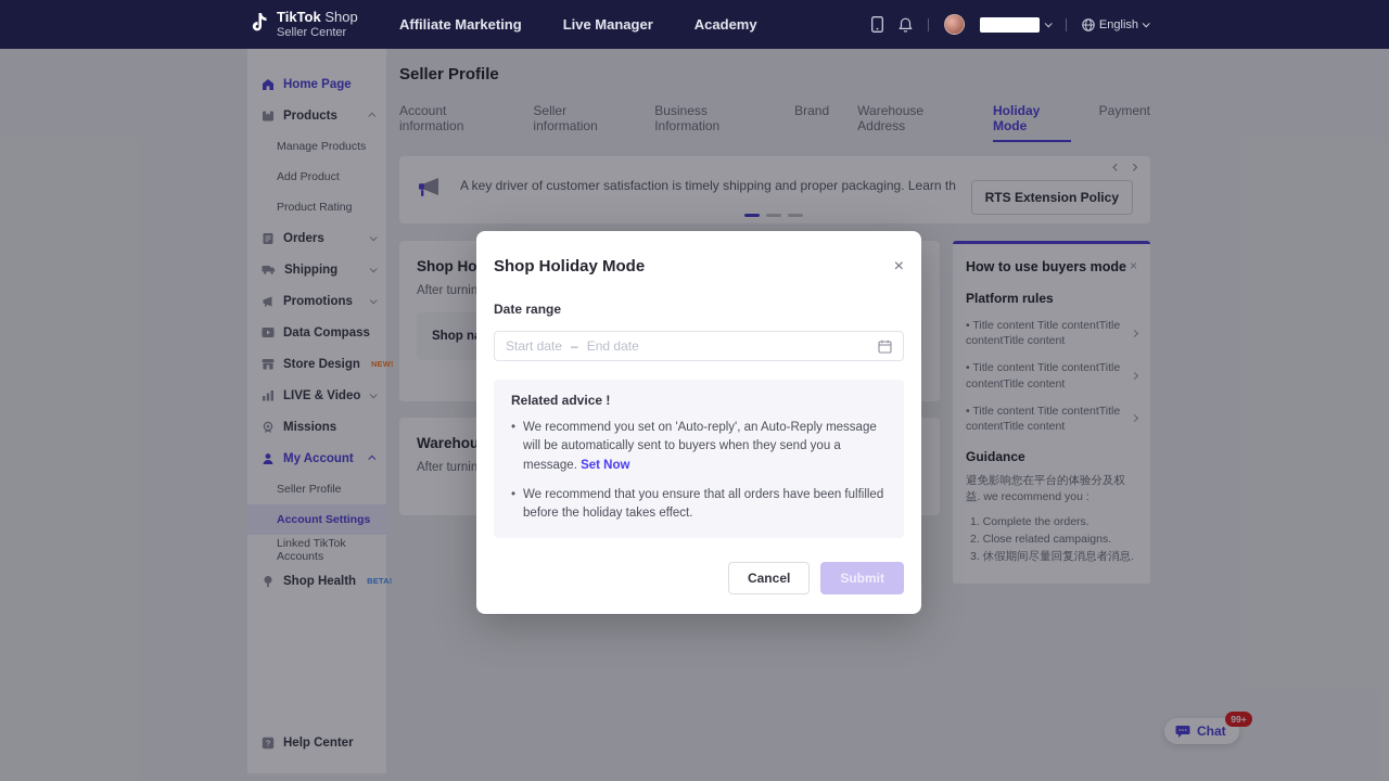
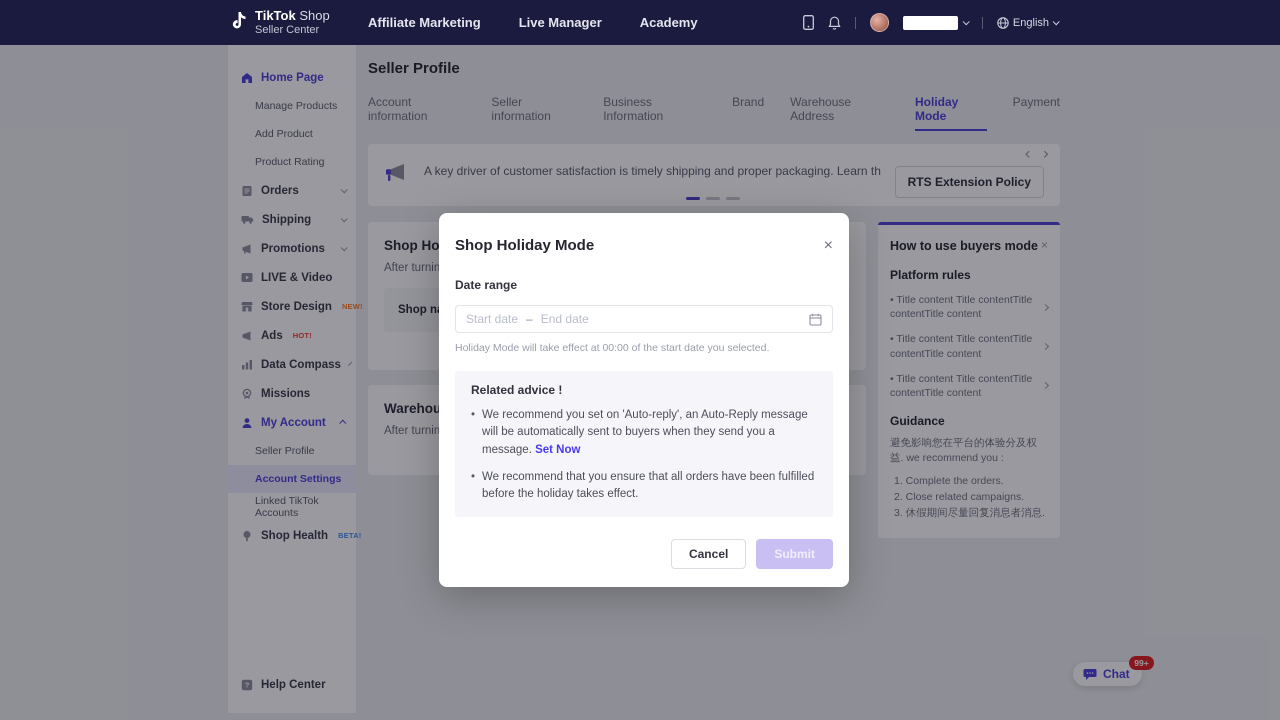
  TikTok Shop
  Seller Center
  Affiliate Marketing
  Live Manager
  Academy
  English
  Home Page
- Products
  Manage Products
  Add Product
  Product Rating
  Orders
  Shipping
  Promotions
- Data Compass
+ LIVE & Video
  Store Design
  NEW!
+ Ads
+ HOT!
- LIVE & Video
+ Data Compass
  Missions
  My Account
  Seller Profile
  Account Settings
  Linked TikTok Accounts
  Shop Health
  BETA!
  ?
  Help Center
  Seller Profile
  Account information
  Seller information
  Business Information
  Brand
  Warehouse Address
  Holiday Mode
  Payment
  RTS Extension Policy
  After turnin
  Warehou
  After turnin
  How to use buyers mode
  ×
  Platform rules
  Title content Title contentTitle contentTitle content
  Title content Title contentTitle contentTitle content
  Title content Title contentTitle contentTitle content
  Guidance
  避免影响您在平台的体验分及权益. we recommend you :
  1. Complete the orders.
  2. Close related campaigns.
  3. 休假期间尽量回复消息者消息.
  Chat
  99+
  Shop Holiday Mode
  ×
  Date range
  Start date
  –
  End date
+ Holiday Mode will take effect at 00:00 of the start date you selected.
  Related advice !
  •
  We recommend you set on 'Auto-reply', an Auto-Reply message will be automatically sent to buyers when they send you a message. Set Now
  •
  We recommend that you ensure that all orders have been fulfilled before the holiday takes effect.
  Cancel
  Submit
